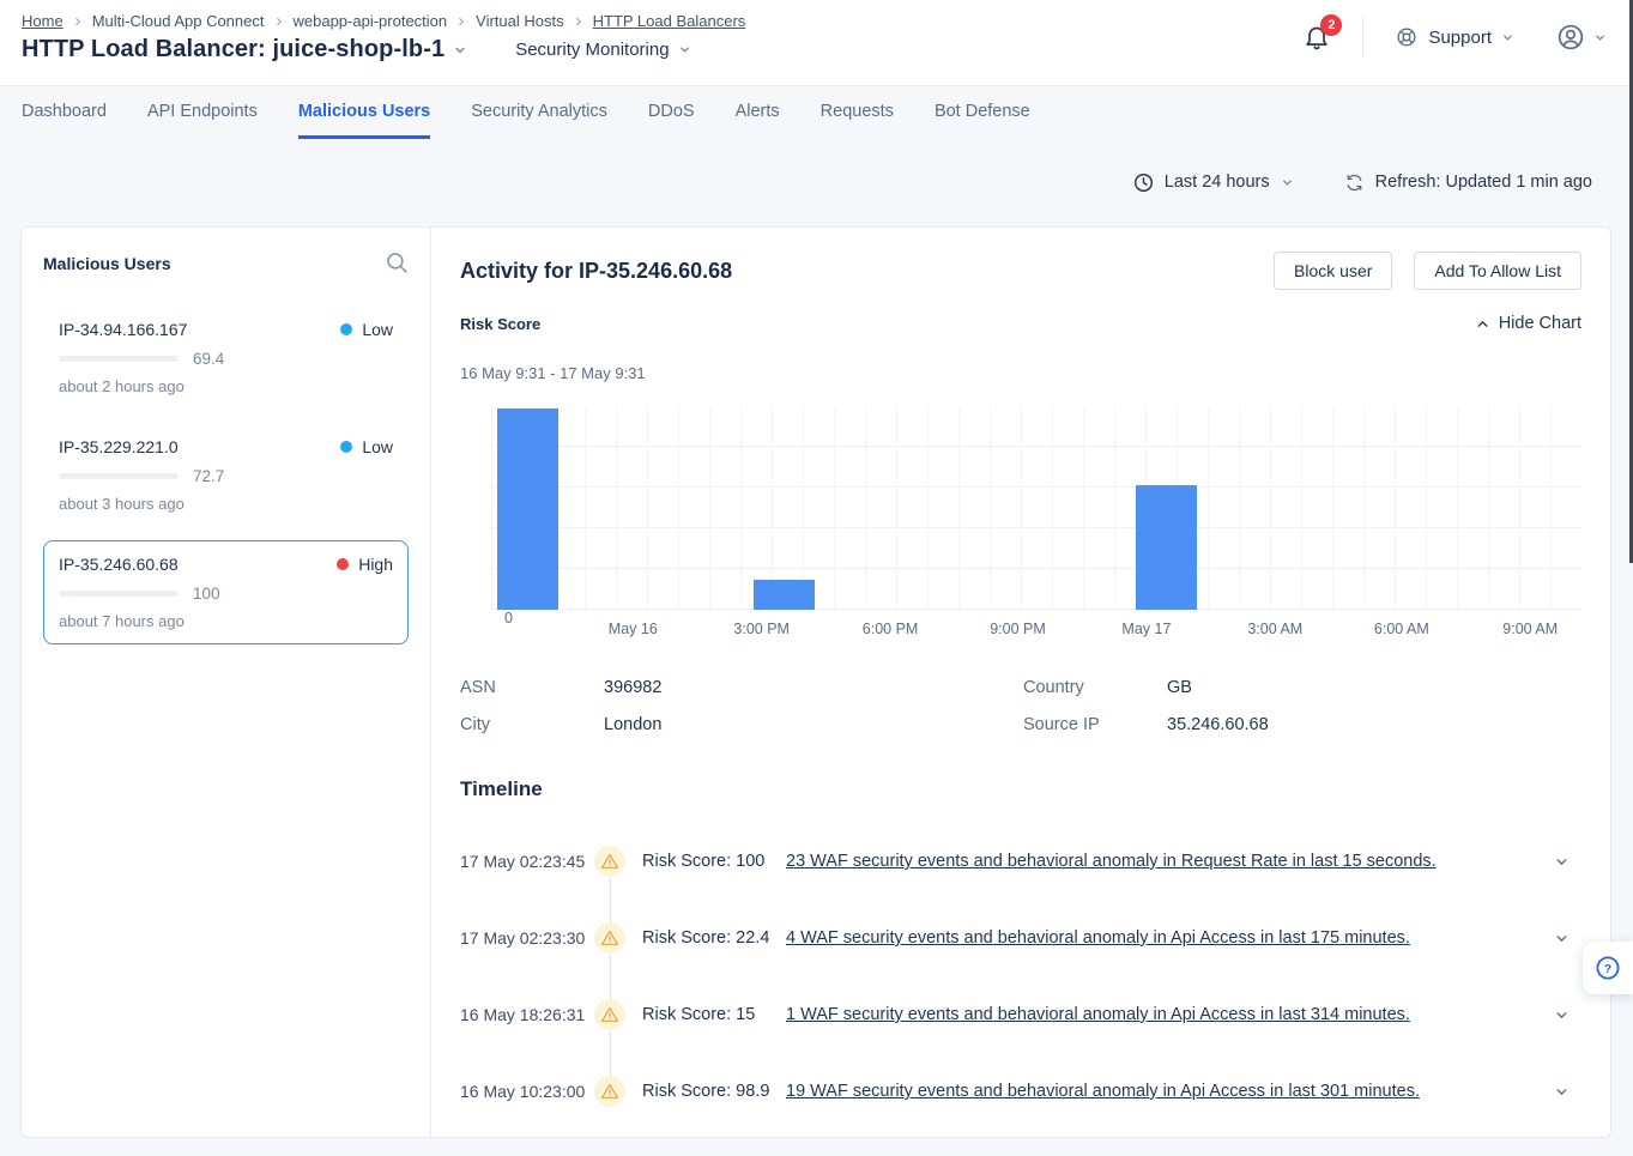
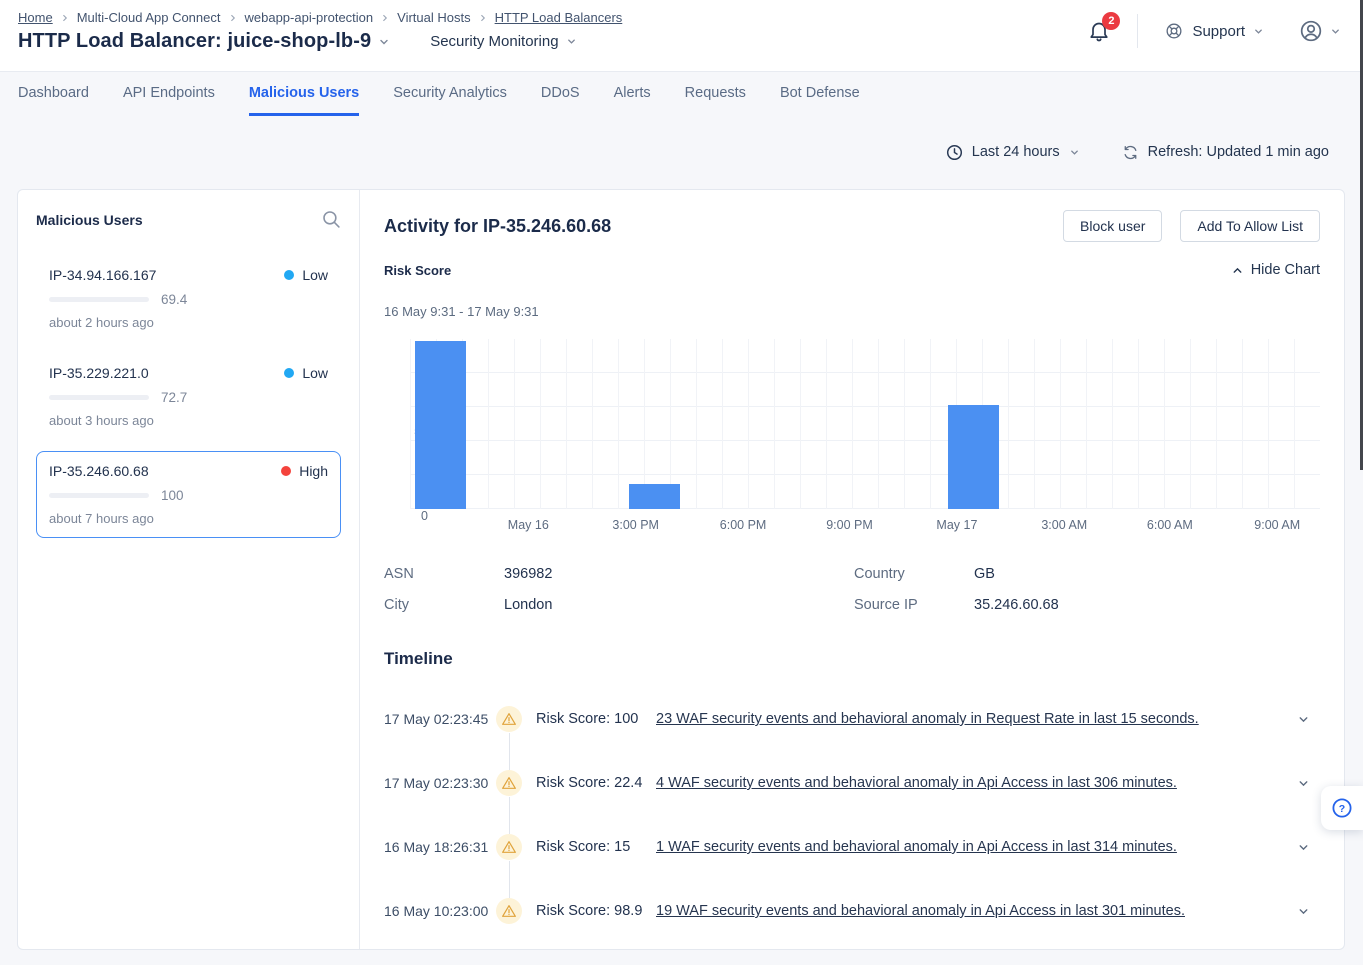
  Home
  Multi-Cloud App Connect
  webapp-api-protection
  Virtual Hosts
  HTTP Load Balancers
- HTTP Load Balancer: juice-shop-lb-1
+ HTTP Load Balancer: juice-shop-lb-9
  Security Monitoring
  2
  Support
  Dashboard
  API Endpoints
  Malicious Users
  Security Analytics
  DDoS
  Alerts
  Requests
  Bot Defense
  Last 24 hours
  Refresh: Updated 1 min ago
  Malicious Users
  IP-34.94.166.167
  Low
  69.4
  about 2 hours ago
  IP-35.229.221.0
  Low
  72.7
  about 3 hours ago
  IP-35.246.60.68
  High
  100
  about 7 hours ago
  Activity for IP-35.246.60.68
  Block user
  Add To Allow List
  Risk Score
  Hide Chart
  16 May 9:31 - 17 May 9:31
  0
  May 16
  3:00 PM
  6:00 PM
  9:00 PM
  May 17
  3:00 AM
  6:00 AM
  9:00 AM
  ASN
  396982
  Country
  GB
  City
  London
  Source IP
  35.246.60.68
  Timeline
  17 May 02:23:45
  Risk Score: 100
  23 WAF security events and behavioral anomaly in Request Rate in last 15 seconds.
  17 May 02:23:30
  Risk Score: 22.4
- 4 WAF security events and behavioral anomaly in Api Access in last 175 minutes.
+ 4 WAF security events and behavioral anomaly in Api Access in last 306 minutes.
  16 May 18:26:31
  Risk Score: 15
  1 WAF security events and behavioral anomaly in Api Access in last 314 minutes.
  16 May 10:23:00
  Risk Score: 98.9
  19 WAF security events and behavioral anomaly in Api Access in last 301 minutes.
  ?
